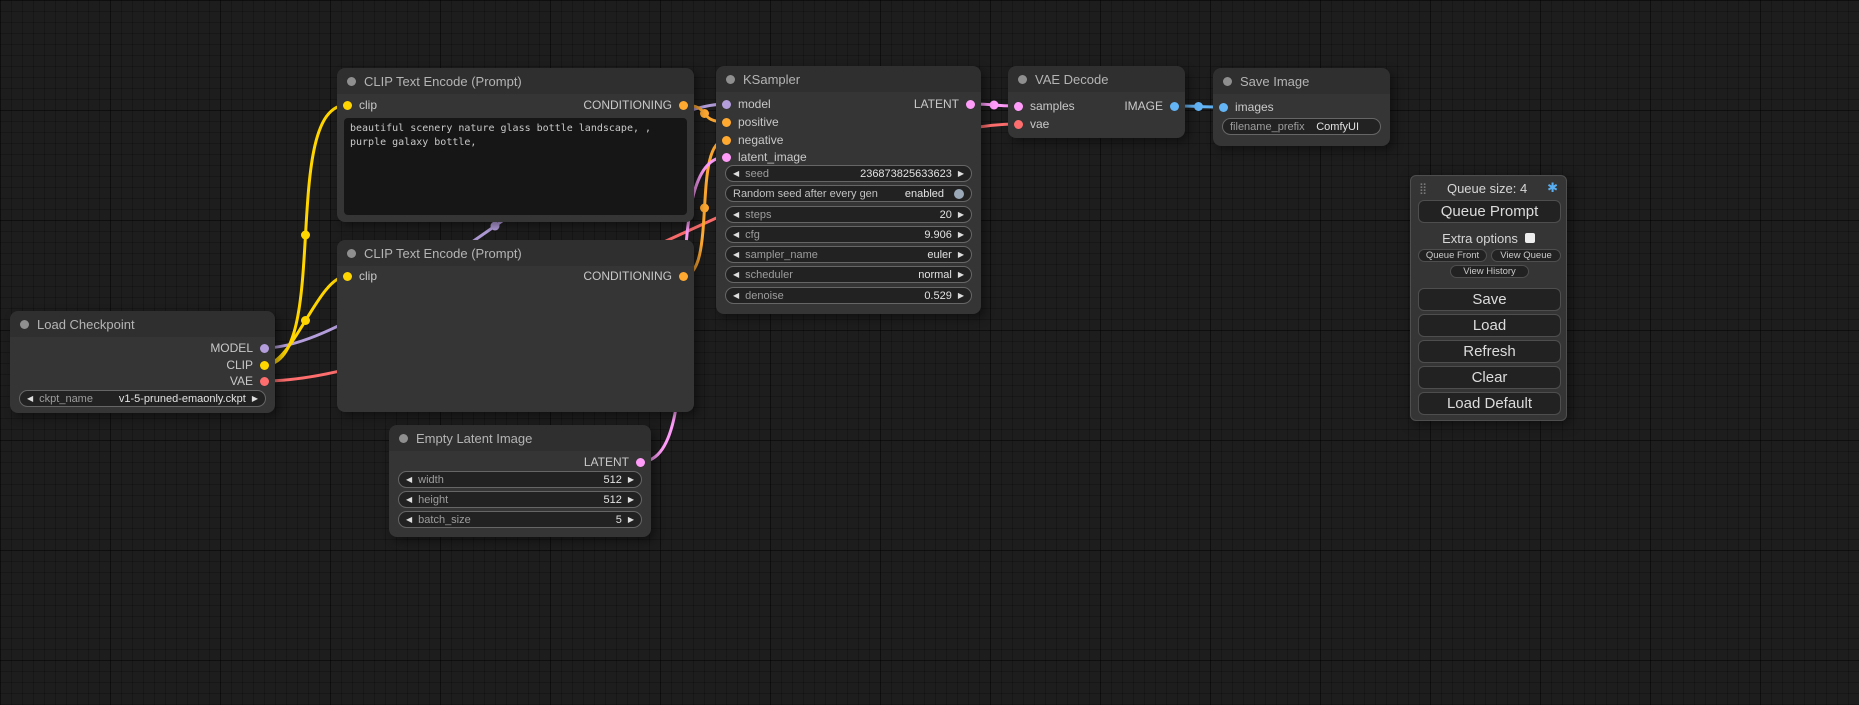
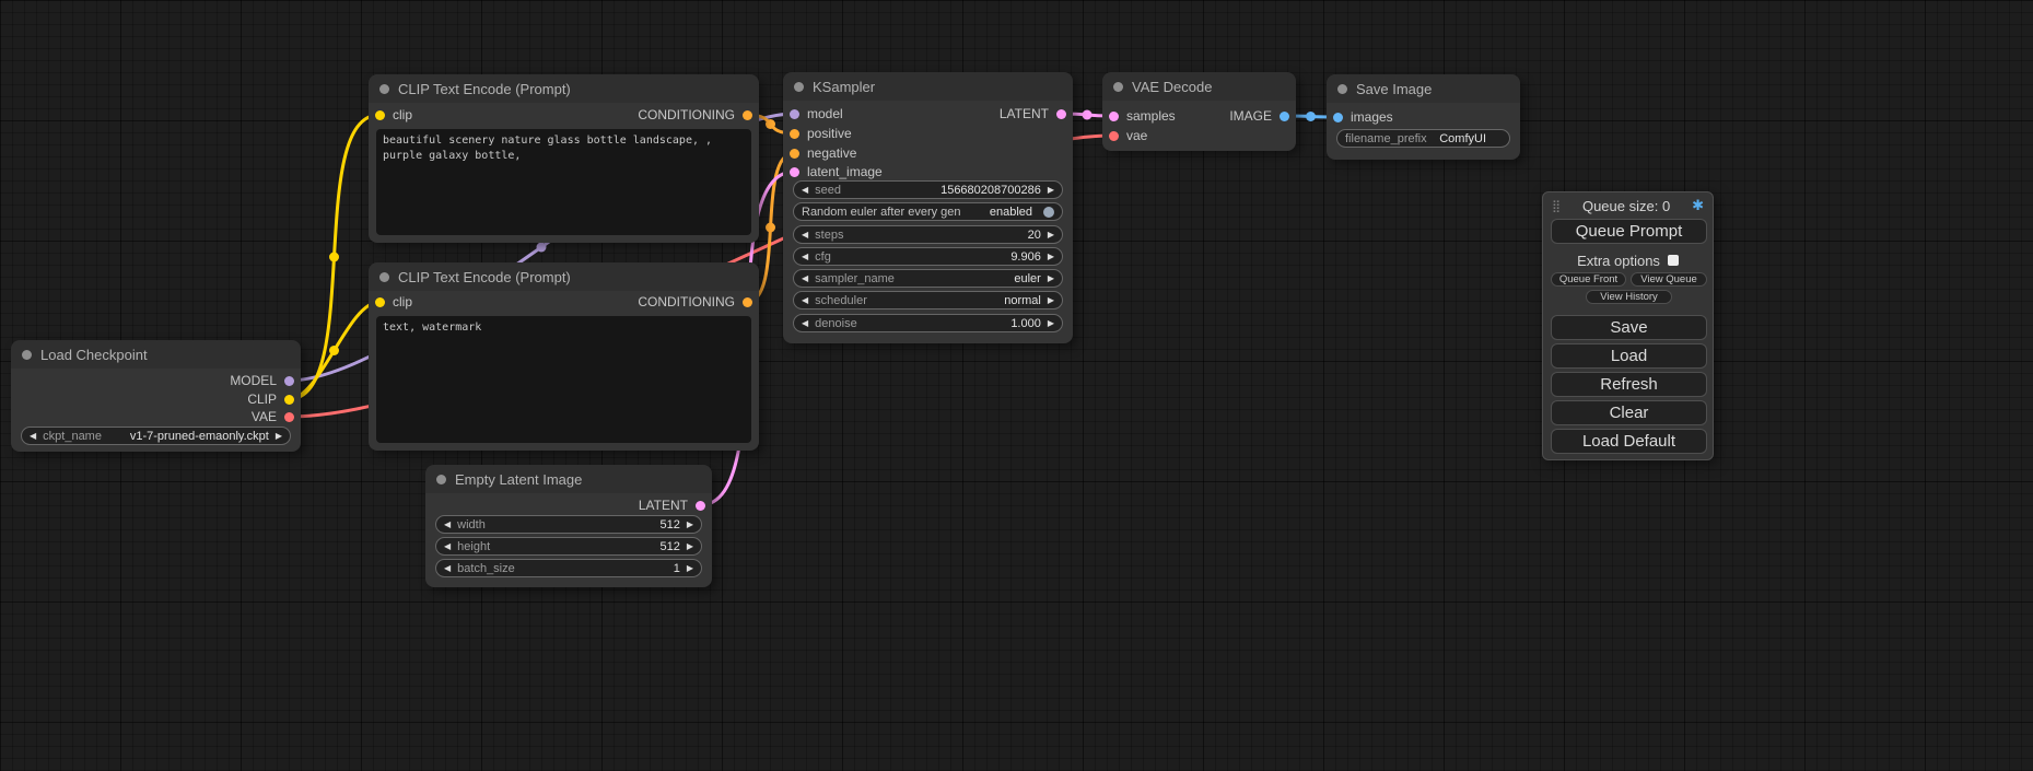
  Load Checkpoint
  MODEL
  CLIP
  VAE
  ◀
  ckpt_name
- v1-5-pruned-emaonly.ckpt
+ v1-7-pruned-emaonly.ckpt
  ▶
  CLIP Text Encode (Prompt)
  clip
  CONDITIONING
  CLIP Text Encode (Prompt)
  clip
  CONDITIONING
+ text, watermark
  Empty Latent Image
  LATENT
  ◀
  width
  512
  ▶
  ◀
  height
  512
  ▶
  ◀
  batch_size
- 5
+ 1
  ▶
  KSampler
  model
  positive
  negative
  latent_image
  LATENT
  ◀
  seed
- 236873825633623
+ 156680208700286
  ▶
- Random seed after every gen
+ Random euler after every gen
  enabled
  ◀
  steps
  20
  ▶
  ◀
  cfg
  9.906
  ▶
  ◀
  sampler_name
  euler
  ▶
  ◀
  scheduler
  normal
  ▶
  ◀
  denoise
- 0.529
+ 1.000
  ▶
  VAE Decode
  samples
  vae
  IMAGE
  Save Image
  images
  filename_prefix
  ComfyUI
  ⣿
- Queue size: 4
+ Queue size: 0
  ✱
  Queue Prompt
  Extra options
  Queue Front
  View Queue
  View History
  Save
  Load
  Refresh
  Clear
  Load Default
